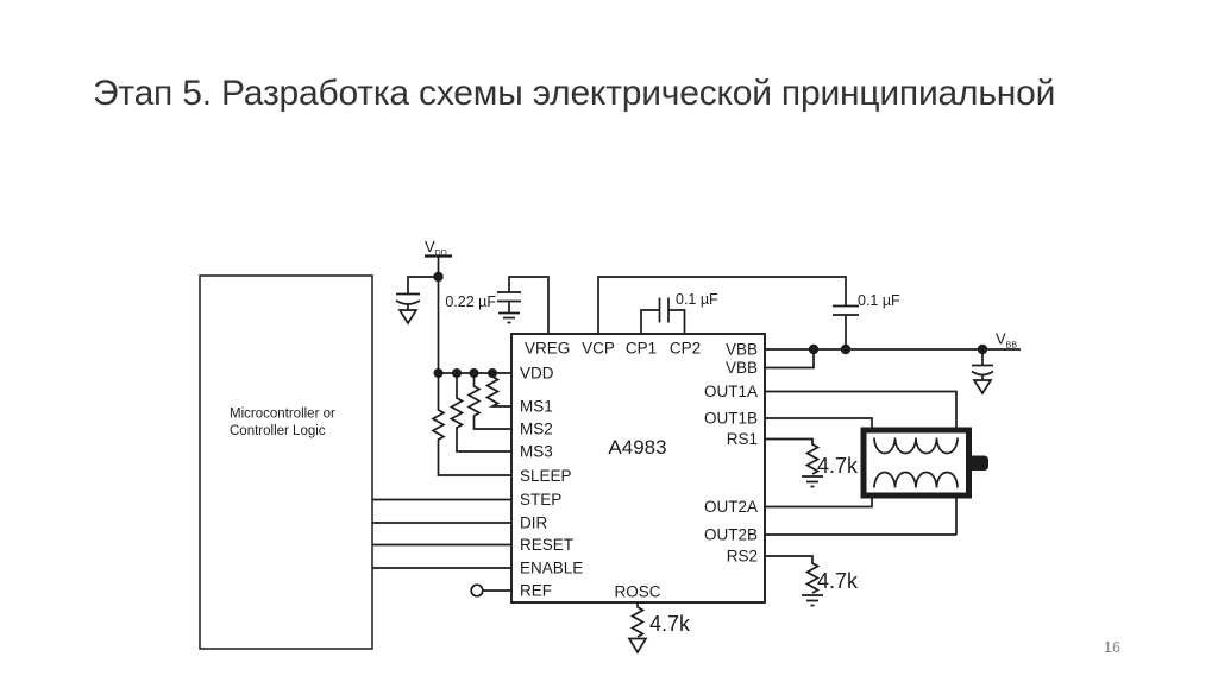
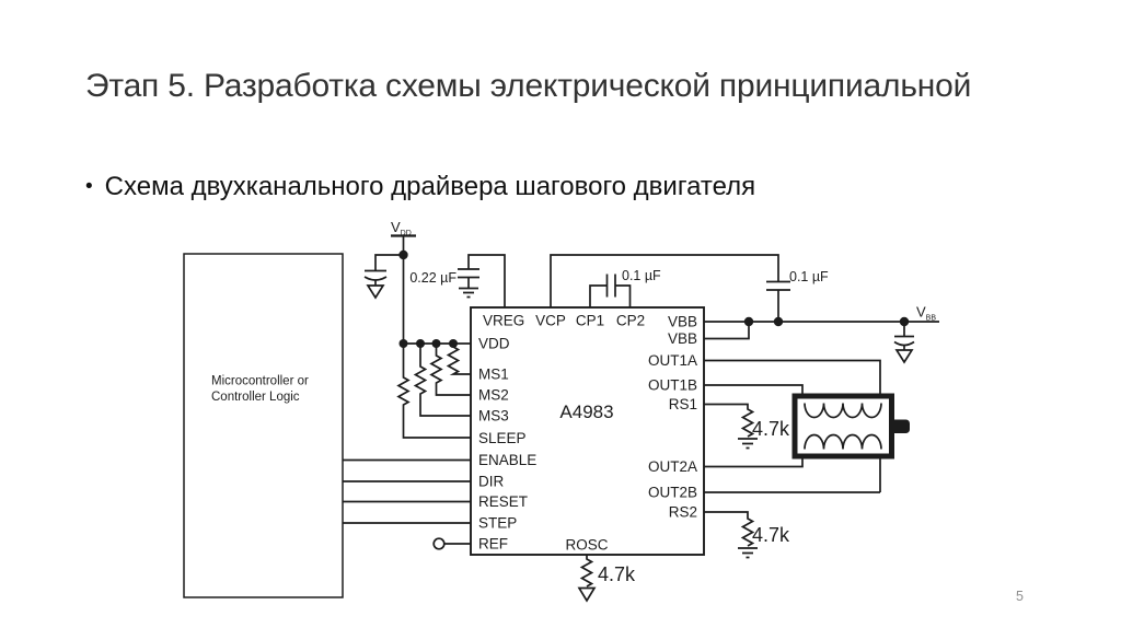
  Этап 5. Разработка схемы электрической принципиальной
+ •
+ Схема двухканального драйвера шагового двигателя
  Microcontroller or
  Controller Logic
  A4983
  VREG
  VCP
  CP1
  CP2
  VDD
  MS1
  MS2
  MS3
  SLEEP
- STEP
+ ENABLE
  DIR
  RESET
- ENABLE
+ STEP
  REF
  VBB
  VBB
  OUT1A
  OUT1B
  RS1
  OUT2A
  OUT2B
  RS2
  ROSC
  0.22 µF
  0.1 µF
  0.1 µF
  4.7k
  4.7k
  4.7k
- 16
+ 5
